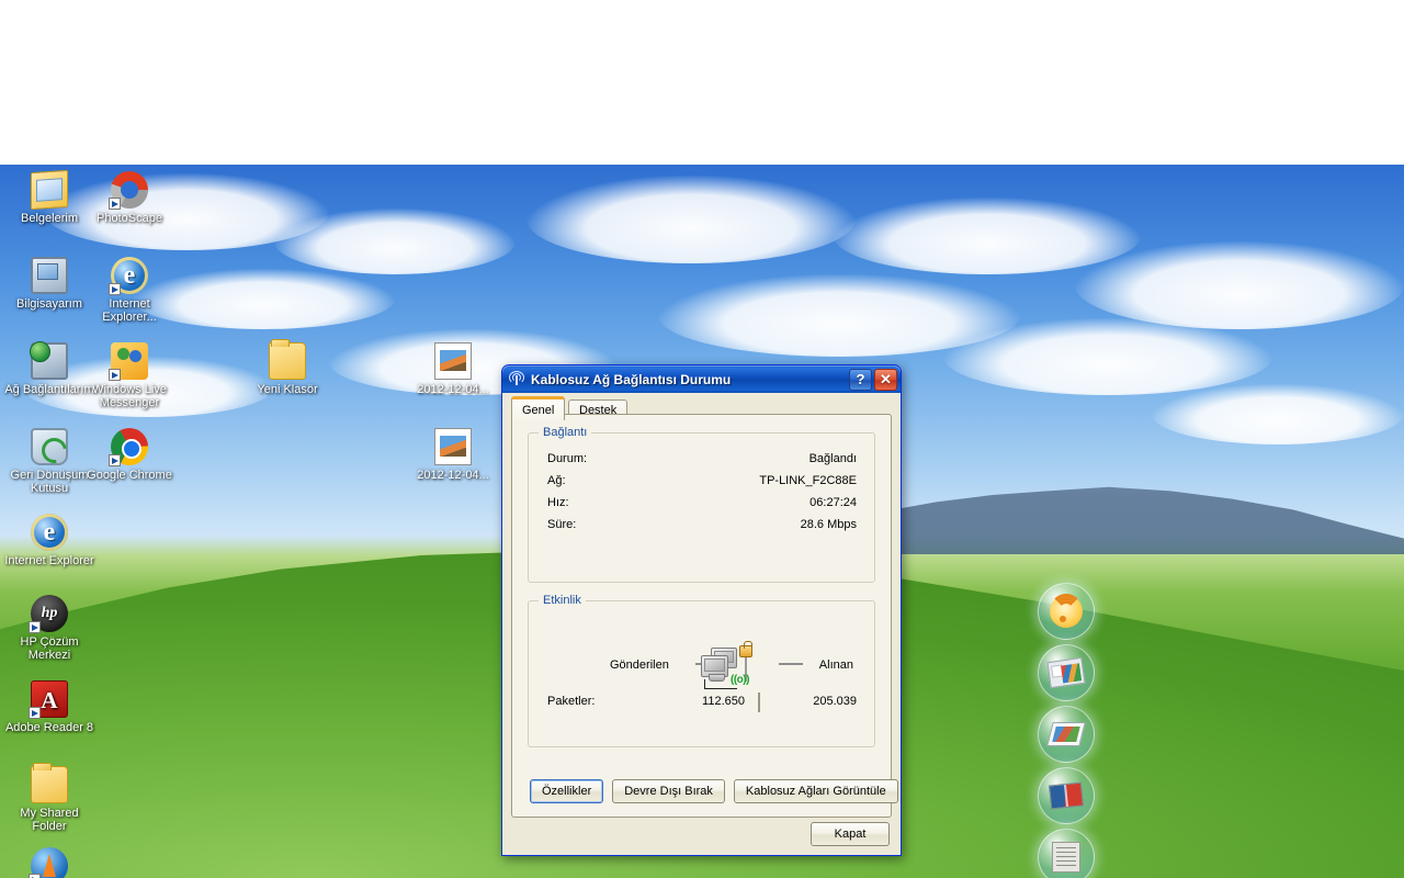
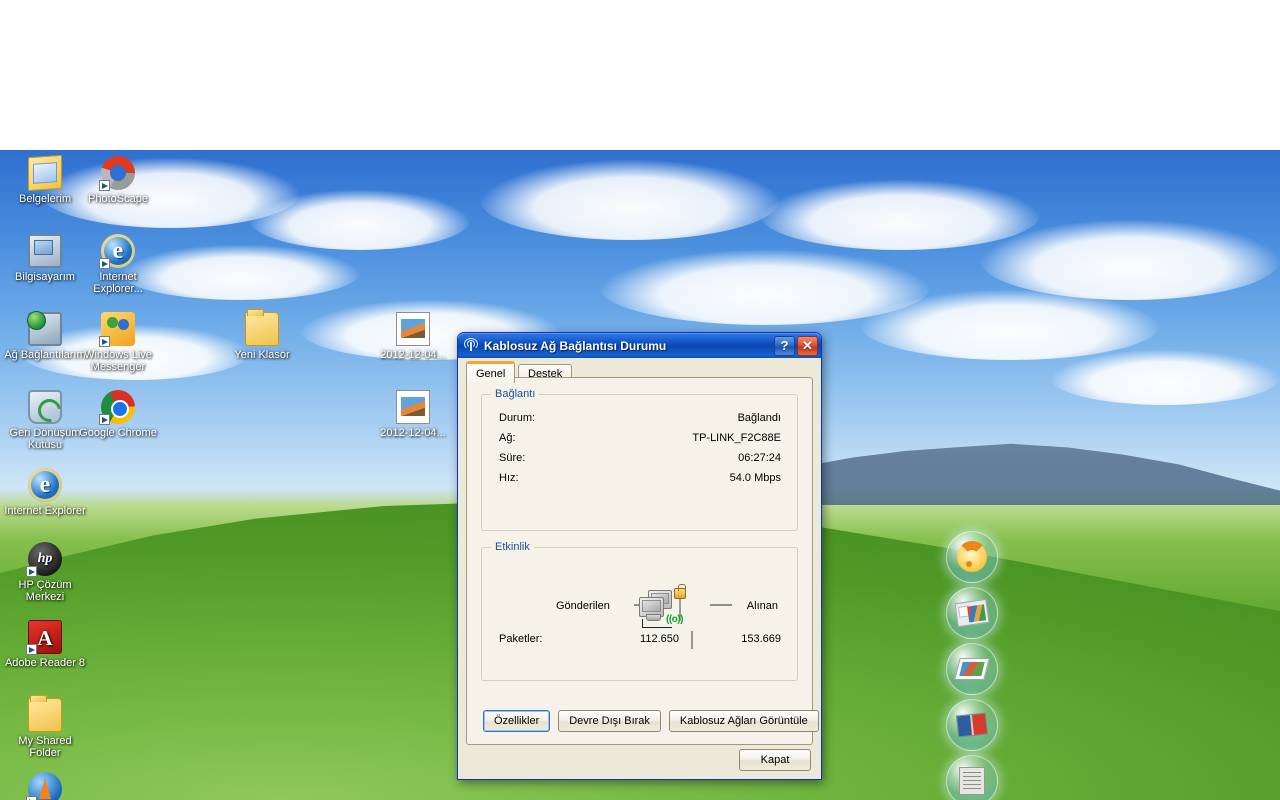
  Belgelerim
  PhotoScape
  Bilgisayarım
  Internet Explorer...
  Ağ Bağlantılarım
  Windows Live Messenger
  Geri Dönüşüm Kutusu
  Google Chrome
  Internet Explorer
  HP Çözüm Merkezi
  Adobe Reader 8
  My Shared Folder
  Yeni Klasör
  2012-12-04...
  2012-12-04...
  Kablosuz Ağ Bağlantısı Durumu
  ?
  ✕
  Genel
  Destek
  Bağlantı
  Durum:
  Bağlandı
  Ağ:
  TP-LINK_F2C88E
- Hız:
+ Süre:
  06:27:24
- Süre:
+ Hız:
- 28.6 Mbps
+ 54.0 Mbps
  Etkinlik
  Gönderilen
  Alınan
  ((o))
  Paketler:
  112.650
- 205.039
+ 153.669
  Özellikler
  Devre Dışı Bırak
  Kablosuz Ağları Görüntüle
  Kapat
